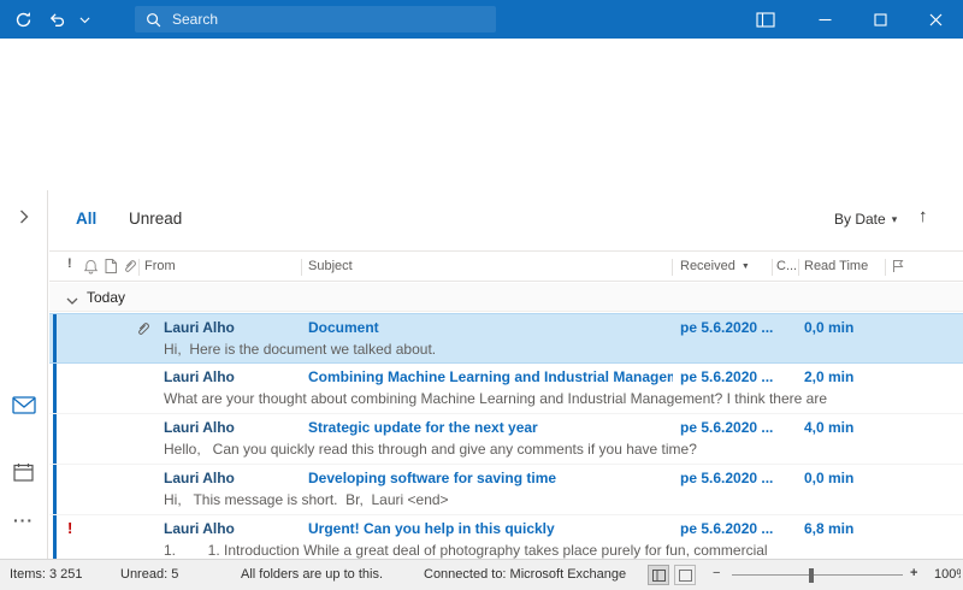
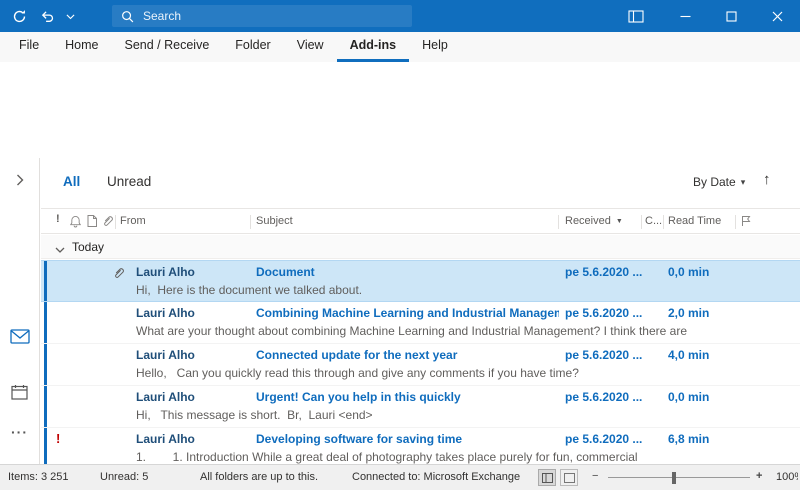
  Search
+ File
+ Home
+ Send / Receive
+ Folder
+ View
+ Add-ins
+ Help
  ···
  All
  Unread
  By Date
  ▾
  ↑
  !
  From
  Subject
  Received
  C...
  Read Time
  Today
  Lauri Alho
  Document
  pe 5.6.2020 ...
  0,0 min
  Hi, Here is the document we talked about.
  Lauri Alho
  Combining Machine Learning and Industrial Manage
  pe 5.6.2020 ...
  2,0 min
  What are your thought about combining Machine Learning and Industrial Management? I think there are
  Lauri Alho
- Strategic update for the next year
+ Connected update for the next year
  pe 5.6.2020 ...
  4,0 min
  Hello, Can you quickly read this through and give any comments if you have time?
  Lauri Alho
- Developing software for saving time
+ Urgent! Can you help in this quickly
  pe 5.6.2020 ...
  0,0 min
  Hi, This message is short. Br, Lauri <end>
  !
  Lauri Alho
- Urgent! Can you help in this quickly
+ Developing software for saving time
  pe 5.6.2020 ...
  6,8 min
  1. 1. Introduction While a great deal of photography takes place purely for fun, commercial
  Items: 3 251
  Unread: 5
  All folders are up to this.
  Connected to: Microsoft Exchange
  −
  +
  100
